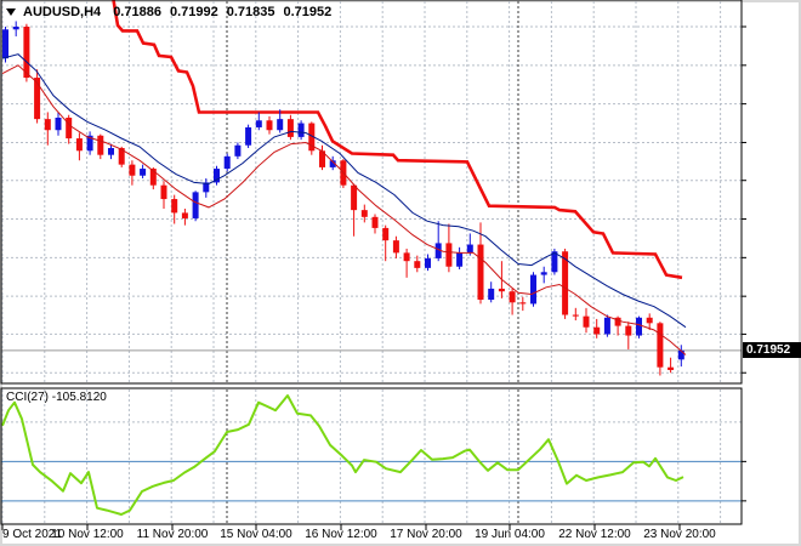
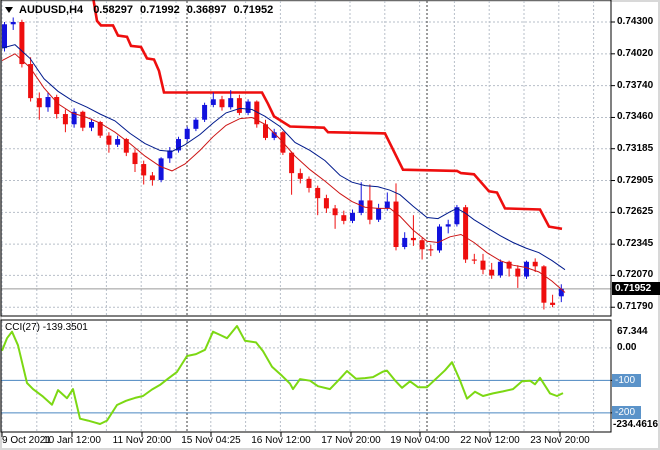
  AUDUSD,H4
- 0.71886
+ 0.58297
  0.71992
- 0.71835
+ 0.36897
  0.71952
- CCI(27) -105.8120
+ CCI(27) -139.3501
+ 0.74300
+ 0.74020
+ 0.73740
+ 0.73460
+ 0.73185
+ 0.72905
+ 0.72625
+ 0.72345
+ 0.72070
+ 0.71790
+ 67.344
+ 0.00
+ -100
+ -200
+ -234.4616
  9 Oct 2021
- 10 Nov 12:00
+ 10 Jan 12:00
  11 Nov 20:00
- 15 Nov 04:00
+ 15 Nov 04:25
  16 Nov 12:00
  17 Nov 20:00
- 19 Jun 04:00
+ 19 Nov 04:00
  22 Nov 12:00
  23 Nov 20:00
  0.71952
